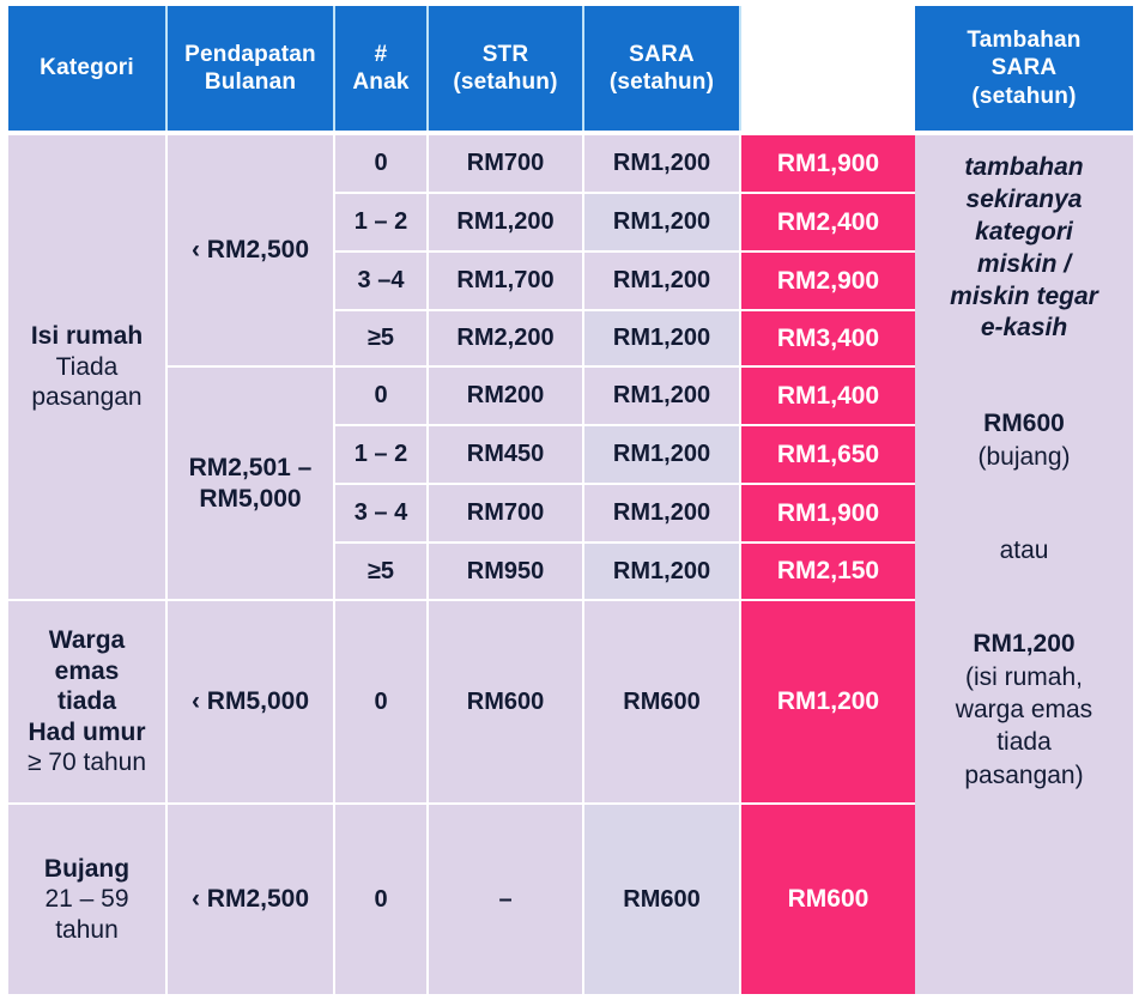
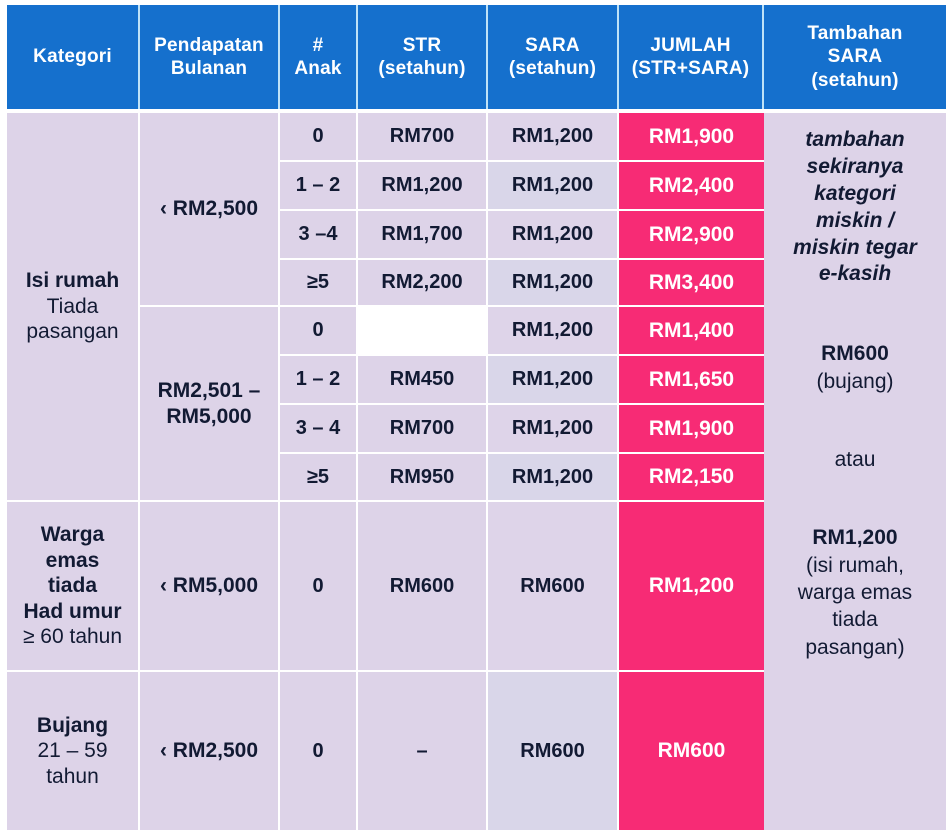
  Kategori
  Pendapatan
  Bulanan
  #
  Anak
  STR
  (setahun)
  SARA
  (setahun)
+ JUMLAH
+ (STR+SARA)
  Tambahan
  SARA
  (setahun)
  Isi rumah
  Tiada
  pasangan
  Warga
  emas
  tiada
  Had umur
- ≥ 70 tahun
+ ≥ 60 tahun
  Bujang
  21 – 59
  tahun
  ‹ RM2,500
  RM2,501 –
  RM5,000
  ‹ RM5,000
  ‹ RM2,500
  0
  RM700
  RM1,200
  RM1,900
  1 – 2
  RM1,200
  RM1,200
  RM2,400
  3 –4
  RM1,700
  RM1,200
  RM2,900
  ≥5
  RM2,200
  RM1,200
  RM3,400
  0
- RM200
  RM1,200
  RM1,400
  1 – 2
  RM450
  RM1,200
  RM1,650
  3 – 4
  RM700
  RM1,200
  RM1,900
  ≥5
  RM950
  RM1,200
  RM2,150
  0
  RM600
  RM600
  RM1,200
  0
  –
  RM600
  RM600
  tambahan
  sekiranya
  kategori
  miskin /
  miskin tegar
  e-kasih
  RM600
  (bujang)
  atau
  RM1,200
  (isi rumah,
  warga emas
  tiada
  pasangan)
